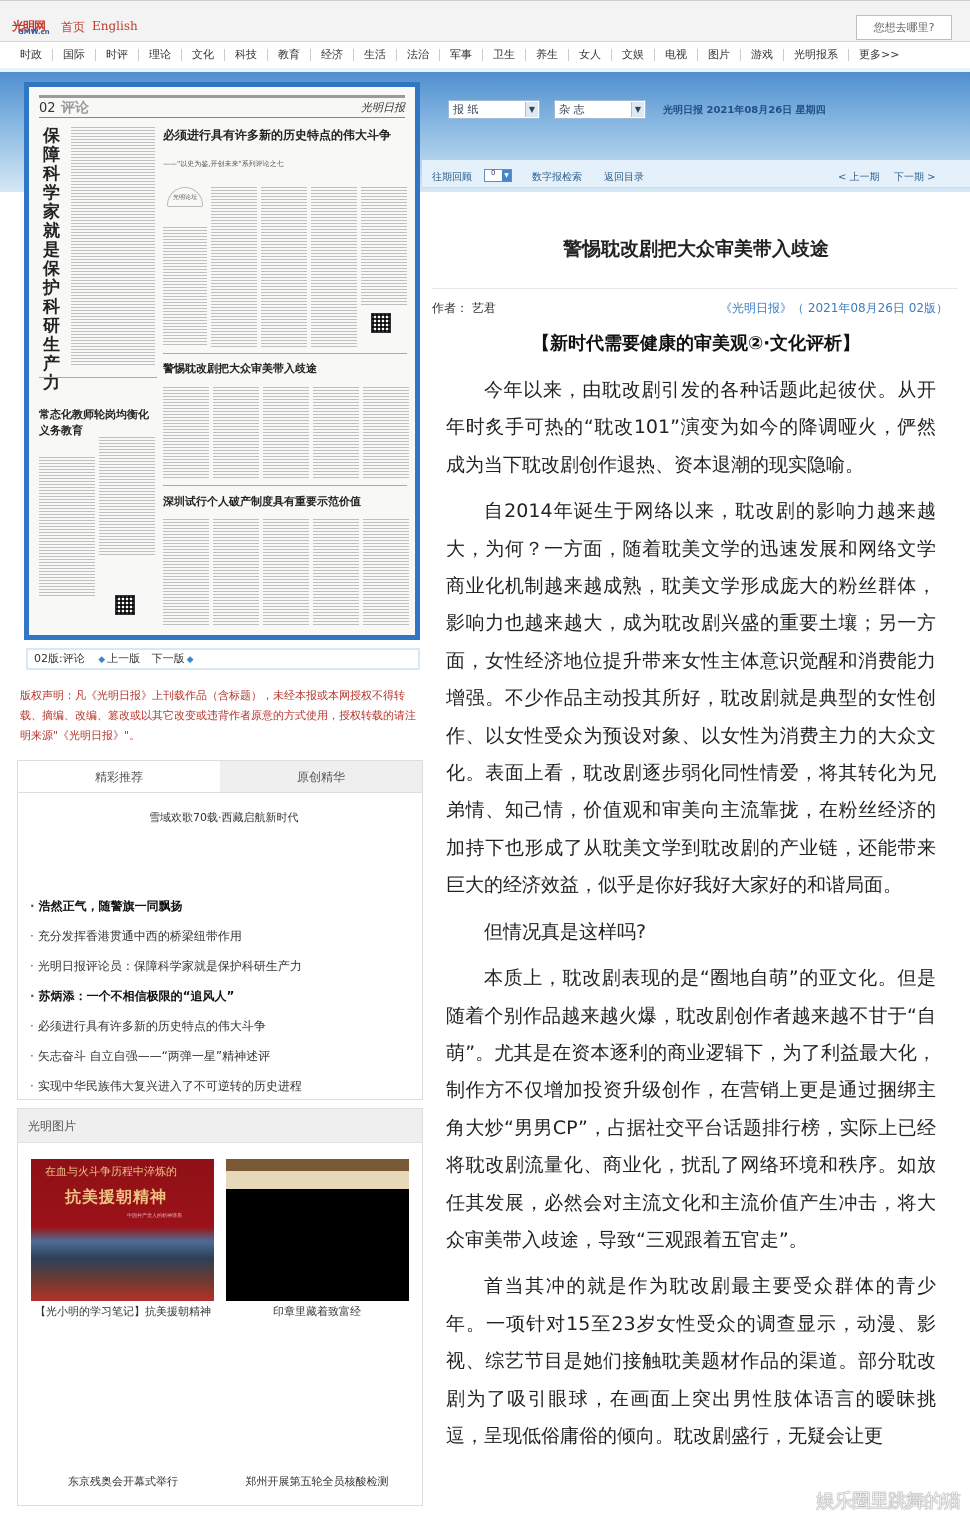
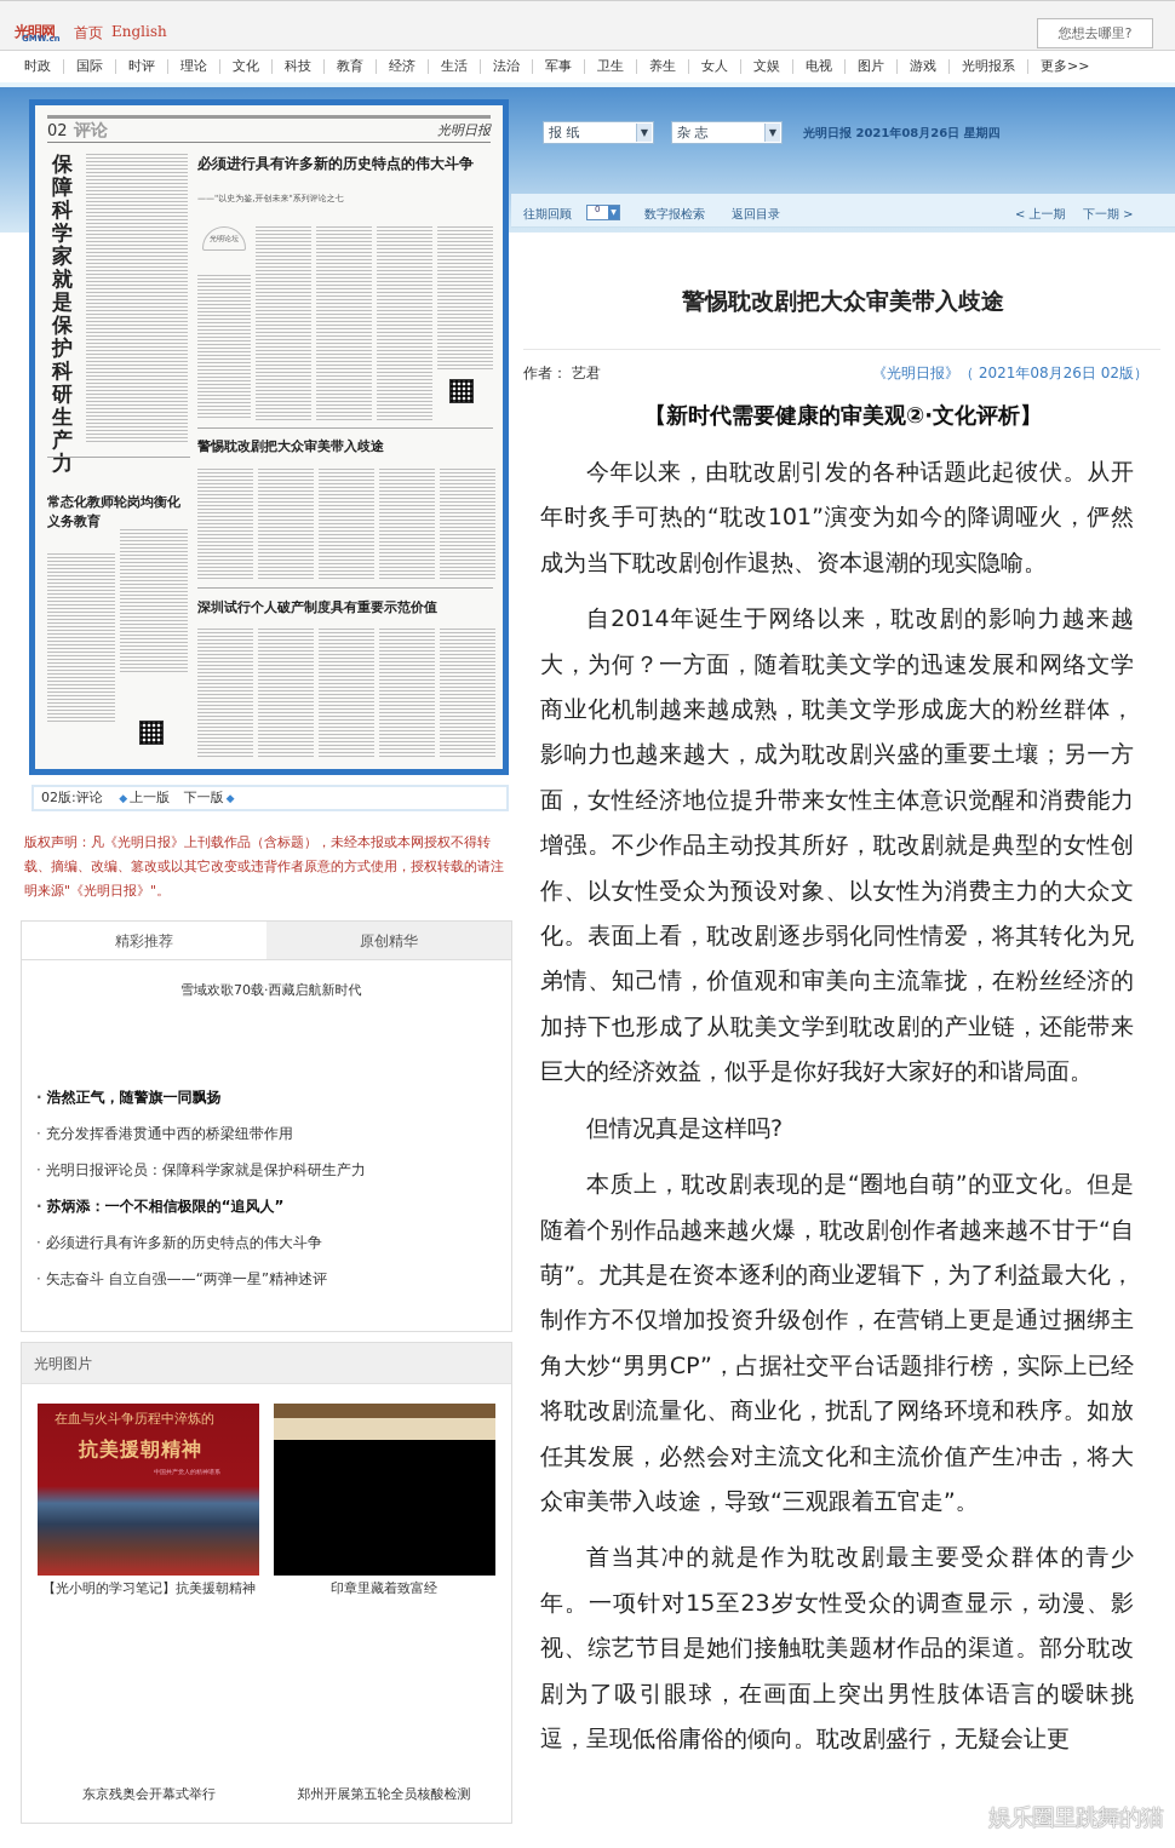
  光明网
  GMW.cn
  首页
  English
  您想去哪里?
  时政
  国际
  时评
  理论
  文化
  科技
  教育
  经济
  生活
  法治
  军事
  卫生
  养生
  女人
  文娱
  电视
  图片
  游戏
  光明报系
  更多>>
  报 纸
  ▼
  杂 志
  ▼
  光明日报 2021年08月26日 星期四
  往期回顾
  0
  数字报检索
  返回目录
  < 上一期
  下一期 >
  02
  评论
  光明日报
  保障科学家就是保护科研生产力
  必须进行具有许多新的历史特点的伟大斗争
  ——"以史为鉴,开创未来"系列评论之七
  警惕耽改剧把大众审美带入歧途
  常态化教师轮岗均衡化义务教育
  深圳试行个人破产制度具有重要示范价值
  02版:评论 ◆ 上一版 下一版 ◆
  版权声明：凡《光明日报》上刊载作品（含标题），未经本报或本网授权不得转载、摘编、改编、篡改或以其它改变或违背作者原意的方式使用，授权转载的请注明来源"《光明日报》"。
  精彩推荐
  原创精华
  雪域欢歌70载·西藏启航新时代
  · 浩然正气，随警旗一同飘扬
  · 充分发挥香港贯通中西的桥梁纽带作用
  · 光明日报评论员：保障科学家就是保护科研生产力
  · 苏炳添：一个不相信极限的“追风人”
  · 必须进行具有许多新的历史特点的伟大斗争
  · 矢志奋斗 自立自强——“两弹一星”精神述评
- · 实现中华民族伟大复兴进入了不可逆转的历史进程
  光明图片
  在血与火斗争历程中淬炼的
  抗美援朝精神
  【光小明的学习笔记】抗美援朝精神
  印章里藏着致富经
  东京残奥会开幕式举行
  郑州开展第五轮全员核酸检测
  警惕耽改剧把大众审美带入歧途
  作者： 艺君
  《光明日报》（ 2021年08月26日 02版）
  【新时代需要健康的审美观②·文化评析】
  今年以来，由耽改剧引发的各种话题此起彼伏。从开年时炙手可热的“耽改101”演变为如今的降调哑火，俨然成为当下耽改剧创作退热、资本退潮的现实隐喻。
  自2014年诞生于网络以来，耽改剧的影响力越来越大，为何？一方面，随着耽美文学的迅速发展和网络文学商业化机制越来越成熟，耽美文学形成庞大的粉丝群体，影响力也越来越大，成为耽改剧兴盛的重要土壤；另一方面，女性经济地位提升带来女性主体意识觉醒和消费能力增强。不少作品主动投其所好，耽改剧就是典型的女性创作、以女性受众为预设对象、以女性为消费主力的大众文化。表面上看，耽改剧逐步弱化同性情爱，将其转化为兄弟情、知己情，价值观和审美向主流靠拢，在粉丝经济的加持下也形成了从耽美文学到耽改剧的产业链，还能带来巨大的经济效益，似乎是你好我好大家好的和谐局面。
  但情况真是这样吗?
  本质上，耽改剧表现的是“圈地自萌”的亚文化。但是随着个别作品越来越火爆，耽改剧创作者越来越不甘于“自萌”。尤其是在资本逐利的商业逻辑下，为了利益最大化，制作方不仅增加投资升级创作，在营销上更是通过捆绑主角大炒“男男CP”，占据社交平台话题排行榜，实际上已经将耽改剧流量化、商业化，扰乱了网络环境和秩序。如放任其发展，必然会对主流文化和主流价值产生冲击，将大众审美带入歧途，导致“三观跟着五官走”。
  首当其冲的就是作为耽改剧最主要受众群体的青少年。一项针对15至23岁女性受众的调查显示，动漫、影视、综艺节目是她们接触耽美题材作品的渠道。部分耽改剧为了吸引眼球，在画面上突出男性肢体语言的暧昧挑逗，呈现低俗庸俗的倾向。耽改剧盛行，无疑会让更
  娱乐圈里跳舞的猫
